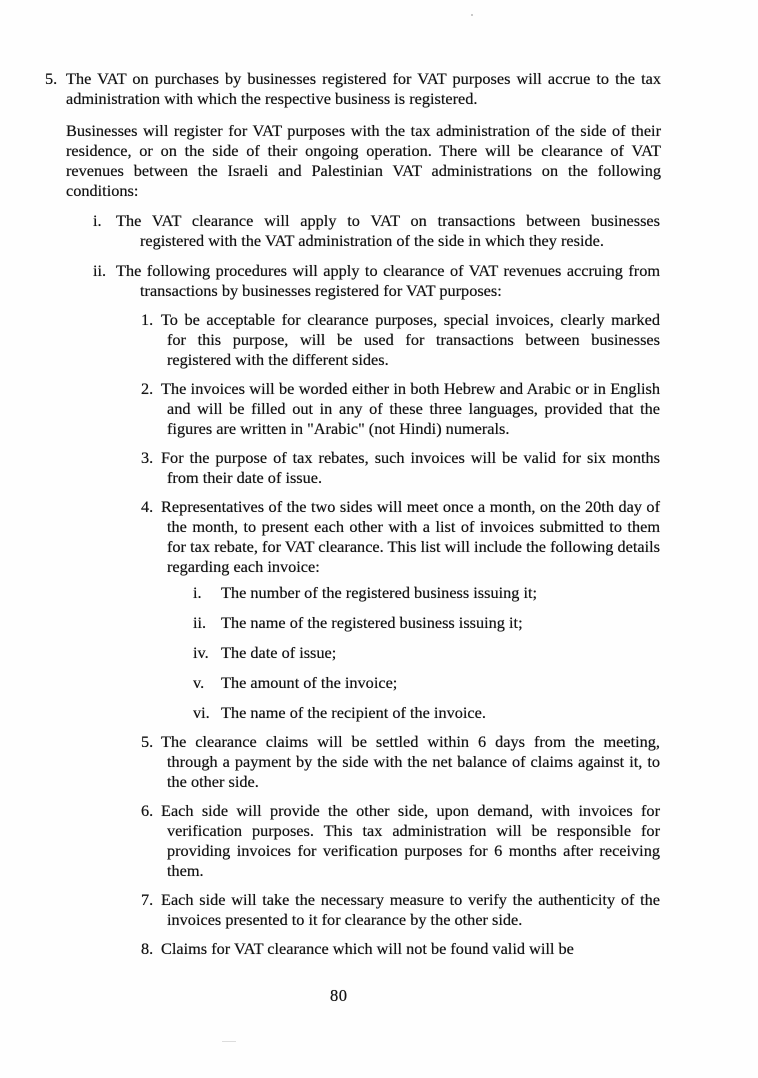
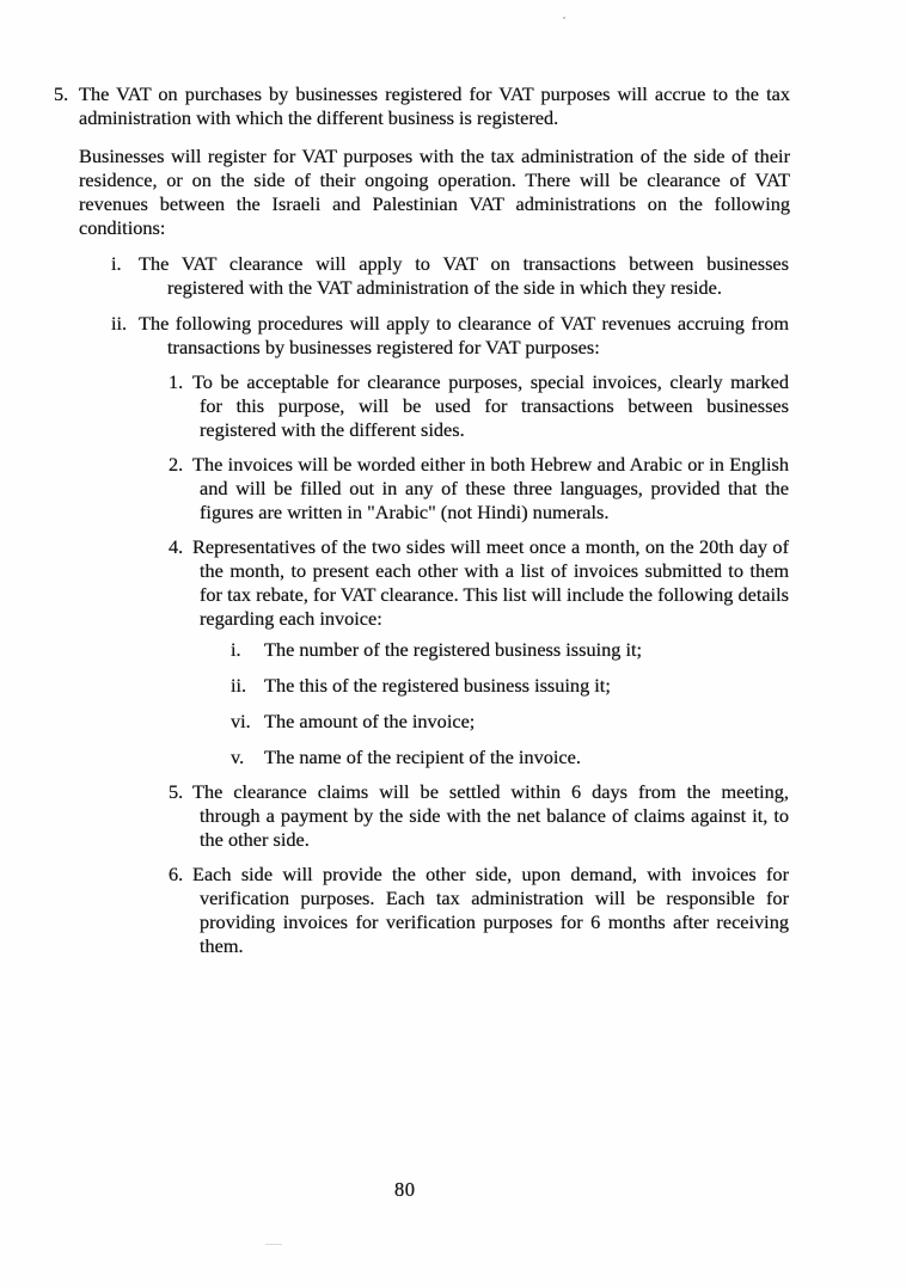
  5.
- The VAT on purchases by businesses registered for VAT purposes will accrue to the tax administration with which the respective business is registered.
+ The VAT on purchases by businesses registered for VAT purposes will accrue to the tax administration with which the different business is registered.
  Businesses will register for VAT purposes with the tax administration of the side of their residence, or on the side of their ongoing operation. There will be clearance of VAT revenues between the Israeli and Palestinian VAT administrations on the following conditions:
  i.
  The VAT clearance will apply to VAT on transactions between businesses registered with the VAT administration of the side in which they reside.
  ii.
  The following procedures will apply to clearance of VAT revenues accruing from transactions by businesses registered for VAT purposes:
  1.
  To be acceptable for clearance purposes, special invoices, clearly marked for this purpose, will be used for transactions between businesses registered with the different sides.
  2.
  The invoices will be worded either in both Hebrew and Arabic or in English and will be filled out in any of these three languages, provided that the figures are written in "Arabic" (not Hindi) numerals.
- 3.
- For the purpose of tax rebates, such invoices will be valid for six months from their date of issue.
  4.
  Representatives of the two sides will meet once a month, on the 20th day of the month, to present each other with a list of invoices submitted to them for tax rebate, for VAT clearance. This list will include the following details regarding each invoice:
  i.
  The number of the registered business issuing it;
  ii.
- The name of the registered business issuing it;
+ The this of the registered business issuing it;
- iv.
- The date of issue;
- v.
+ vi.
  The amount of the invoice;
- vi.
+ v.
  The name of the recipient of the invoice.
  5.
  The clearance claims will be settled within 6 days from the meeting, through a payment by the side with the net balance of claims against it, to the other side.
  6.
- Each side will provide the other side, upon demand, with invoices for verification purposes. This tax administration will be responsible for providing invoices for verification purposes for 6 months after receiving them.
+ Each side will provide the other side, upon demand, with invoices for verification purposes. Each tax administration will be responsible for providing invoices for verification purposes for 6 months after receiving them.
- 7.
- Each side will take the necessary measure to verify the authenticity of the invoices presented to it for clearance by the other side.
- 8.
- Claims for VAT clearance which will not be found valid will be
  80
